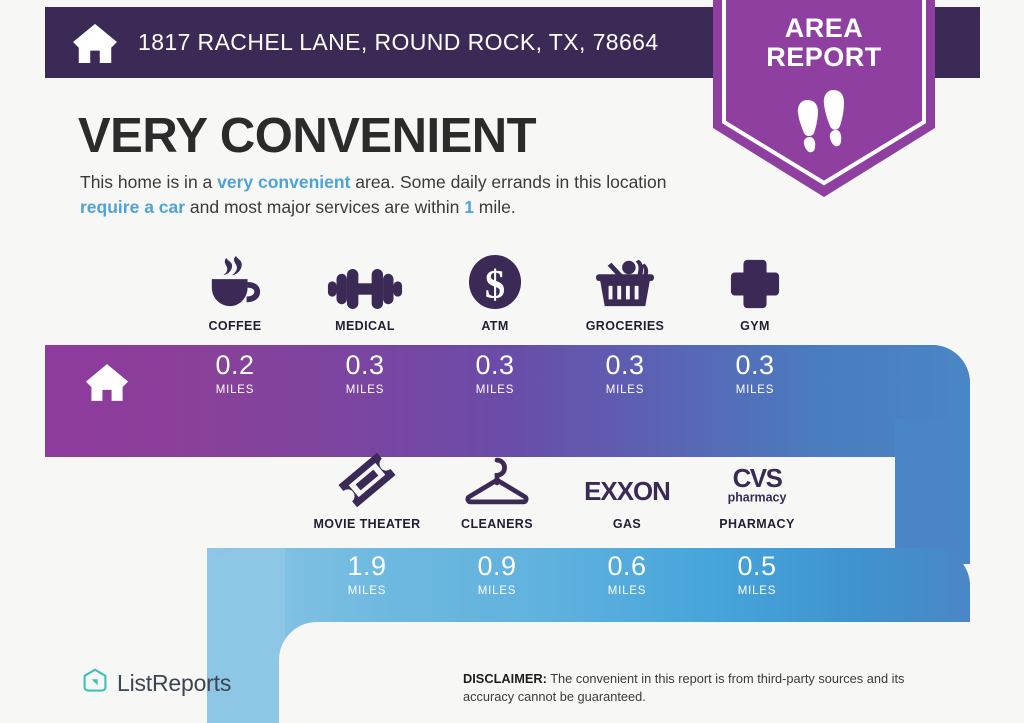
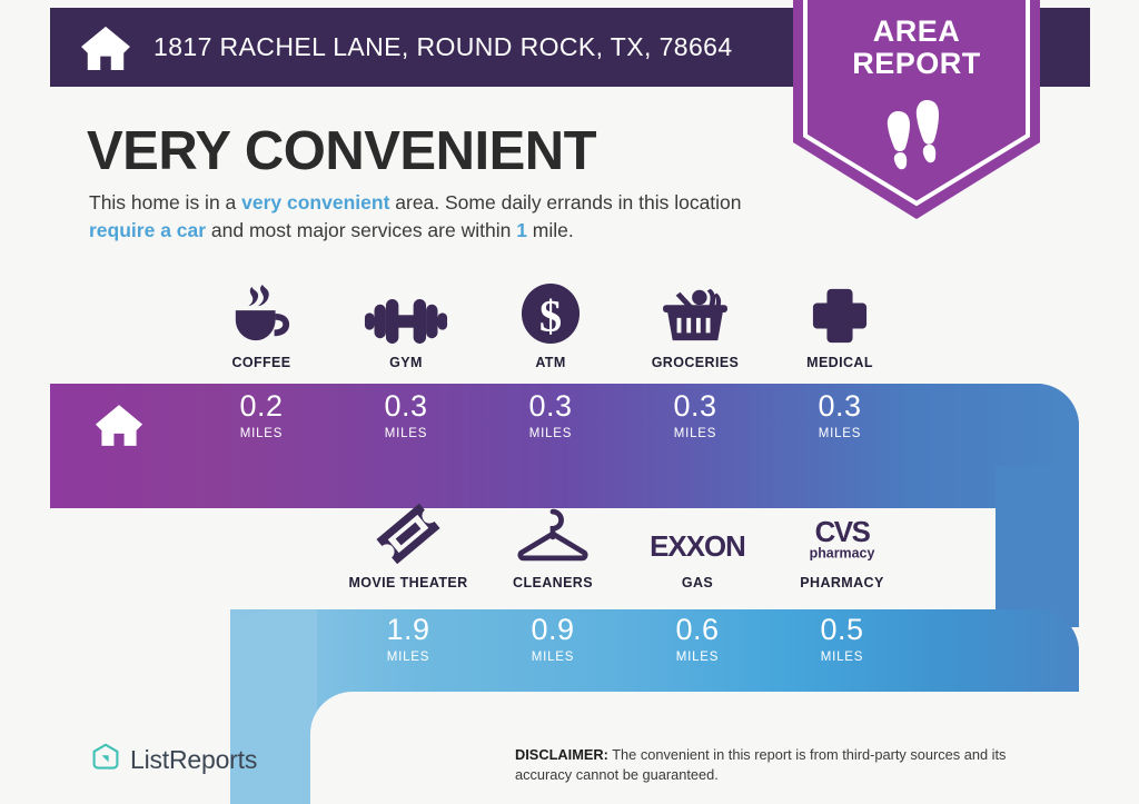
  1817 RACHEL LANE, ROUND ROCK, TX, 78664
  AREA
  REPORT
  VERY CONVENIENT
  This home is in a very convenient area. Some daily errands in this location require a car and most major services are within 1 mile.
  COFFEE
- MEDICAL
+ GYM
  $
  ATM
  GROCERIES
- GYM
+ MEDICAL
  0.2
  MILES
  0.3
  MILES
  0.3
  MILES
  0.3
  MILES
  0.3
  MILES
  MOVIE THEATER
  CLEANERS
  EXXON
  GAS
  CVS
  pharmacy
  PHARMACY
  1.9
  MILES
  0.9
  MILES
  0.6
  MILES
  0.5
  MILES
  ListReports
  DISCLAIMER: The convenient in this report is from third-party sources and its accuracy cannot be guaranteed.
